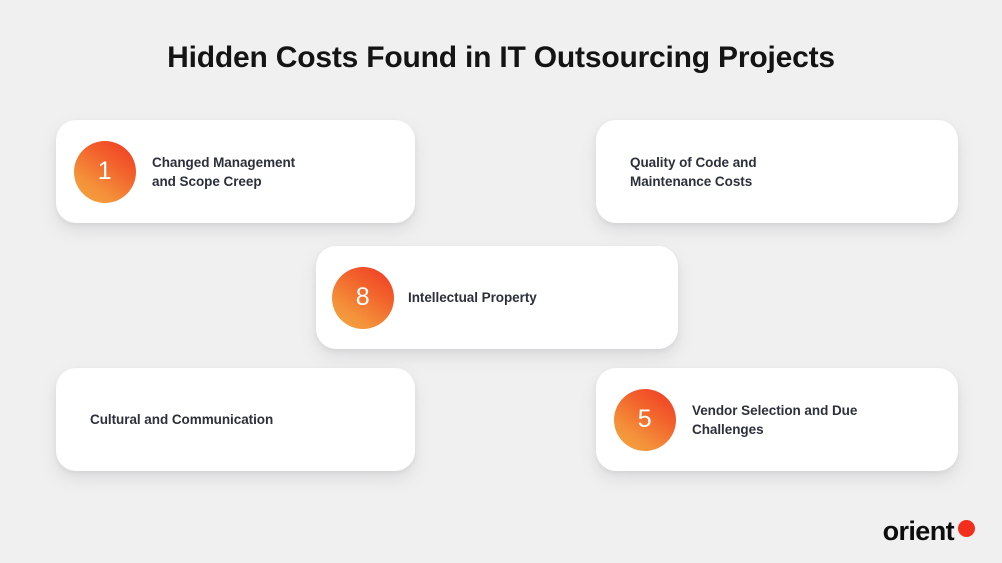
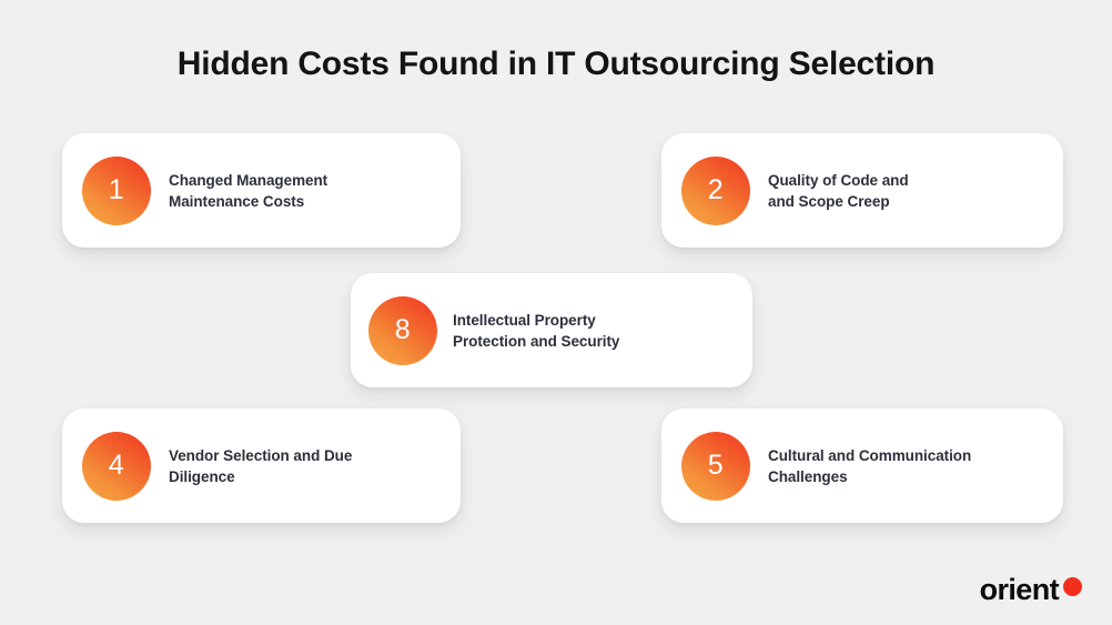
- Hidden Costs Found in IT Outsourcing Projects
+ Hidden Costs Found in IT Outsourcing Selection
  1
  Changed Management
- and Scope Creep
+ Maintenance Costs
+ 2
  Quality of Code and
- Maintenance Costs
+ and Scope Creep
  8
  Intellectual Property
+ Protection and Security
+ 4
- Cultural and Communication
+ Vendor Selection and Due
+ Diligence
  5
- Vendor Selection and Due
+ Cultural and Communication
  Challenges
  orient
